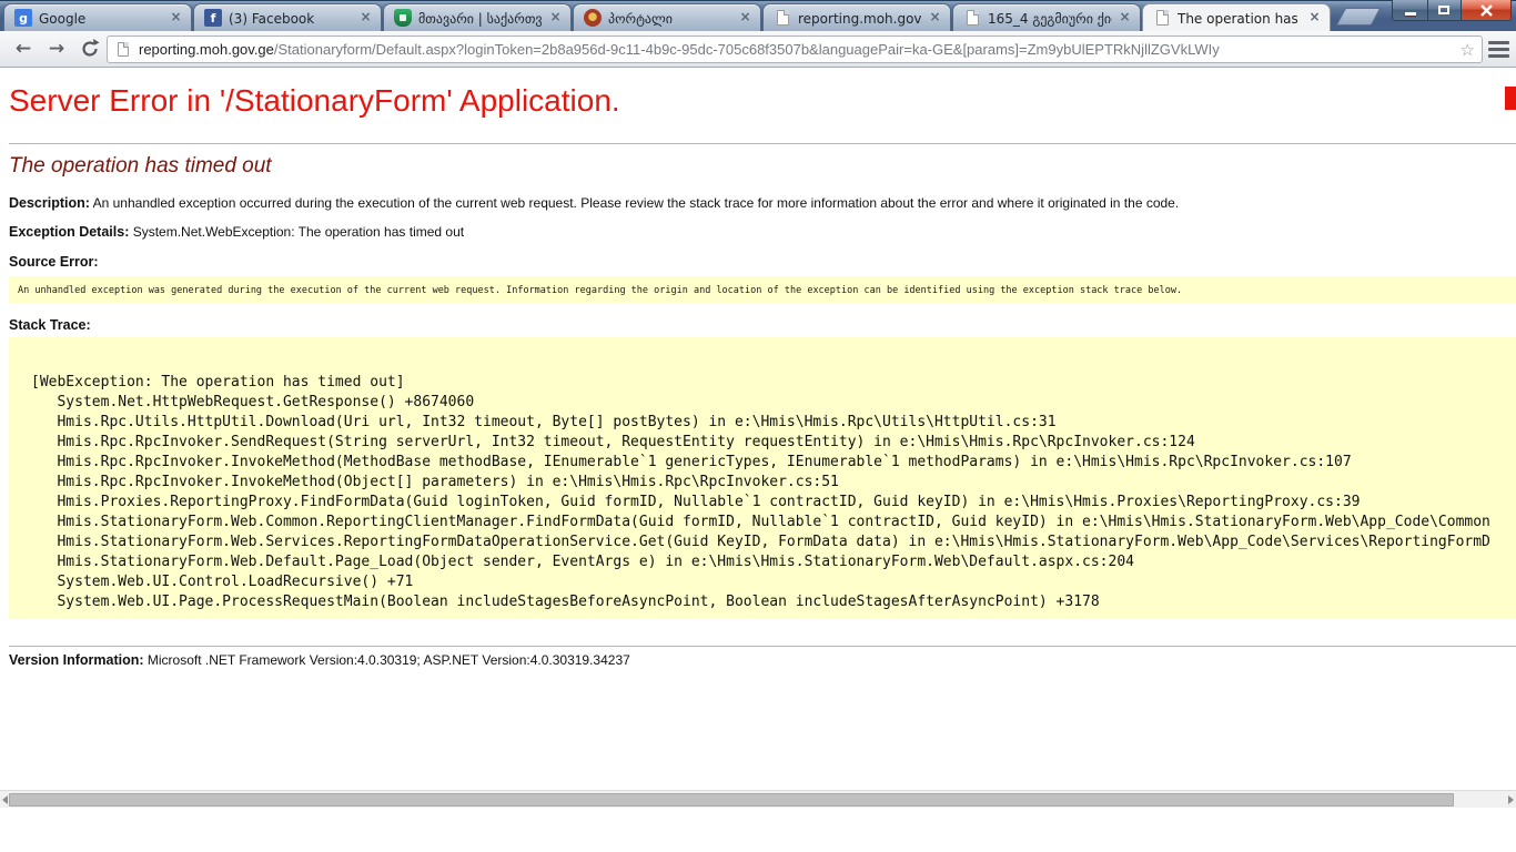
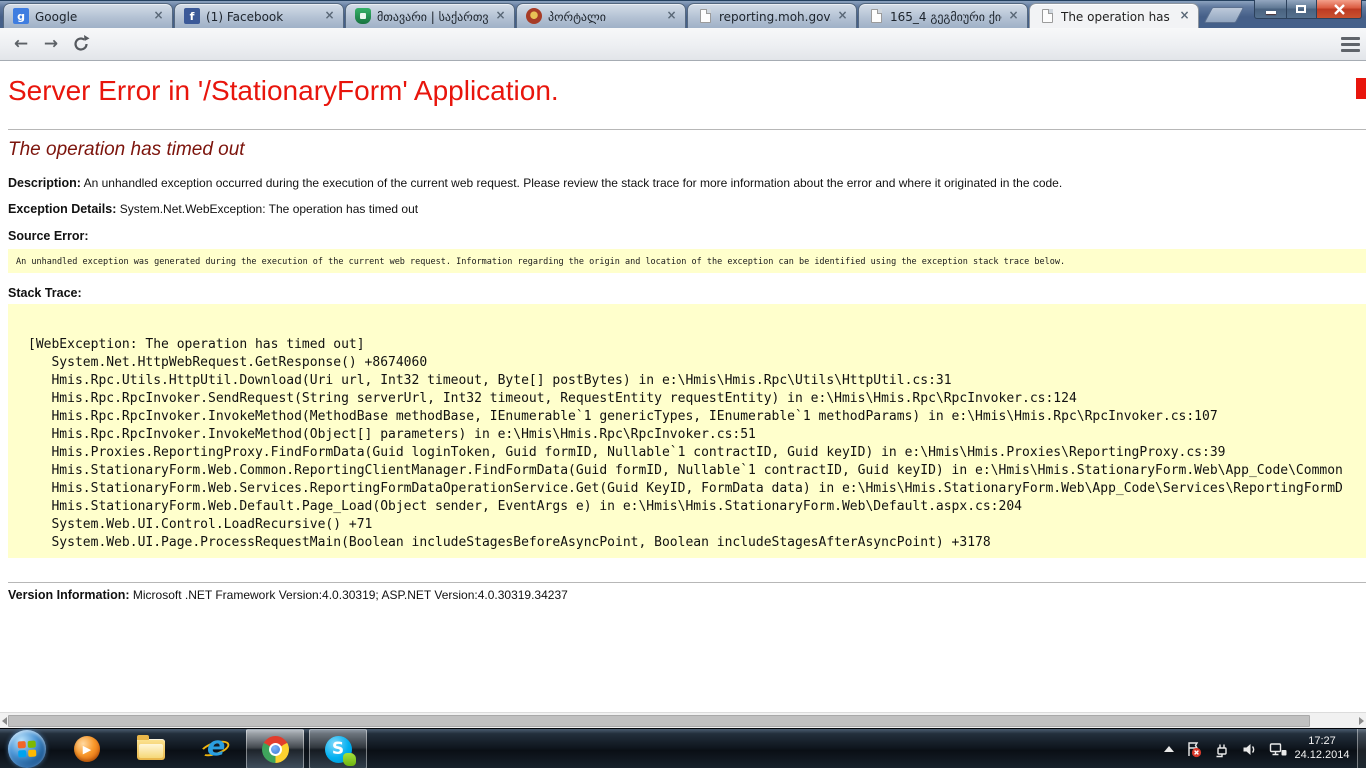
  g
  Google
  ×
  f
- (3) Facebook
+ (1) Facebook
  ×
  მთავარი | საქართვ
  ×
  პორტალი
  ×
  reporting.moh.gov
  ×
  165_4 გეგმიური ქი
  ×
  The operation has
  ×
  ←
  →
- reporting.moh.gov.ge/Stationaryform/Default.aspx?loginToken=2b8a956d-9c11-4b9c-95dc-705c68f3507b&languagePair=ka-GE&[params]=Zm9ybUlEPTRkNjllZGVkLWIy
- ☆
  Server Error in '/StationaryForm' Application.
  The operation has timed out
  Description: An unhandled exception occurred during the execution of the current web request. Please review the stack trace for more information about the error and where it originated in the code.
  Exception Details: System.Net.WebException: The operation has timed out
  Source Error:
  An unhandled exception was generated during the execution of the current web request. Information regarding the origin and location of the exception can be identified using the exception stack trace below.
  Stack Trace:
  [WebException: The operation has timed out]
  System.Net.HttpWebRequest.GetResponse() +8674060
  Hmis.Rpc.Utils.HttpUtil.Download(Uri url, Int32 timeout, Byte[] postBytes) in e:\Hmis\Hmis.Rpc\Utils\HttpUtil.cs:31
  Hmis.Rpc.RpcInvoker.SendRequest(String serverUrl, Int32 timeout, RequestEntity requestEntity) in e:\Hmis\Hmis.Rpc\RpcInvoker.cs:124
  Hmis.Rpc.RpcInvoker.InvokeMethod(MethodBase methodBase, IEnumerable`1 genericTypes, IEnumerable`1 methodParams) in e:\Hmis\Hmis.Rpc\RpcInvoker.cs:107
  Hmis.Rpc.RpcInvoker.InvokeMethod(Object[] parameters) in e:\Hmis\Hmis.Rpc\RpcInvoker.cs:51
  Hmis.Proxies.ReportingProxy.FindFormData(Guid loginToken, Guid formID, Nullable`1 contractID, Guid keyID) in e:\Hmis\Hmis.Proxies\ReportingProxy.cs:39
  Hmis.StationaryForm.Web.Common.ReportingClientManager.FindFormData(Guid formID, Nullable`1 contractID, Guid keyID) in e:\Hmis\Hmis.StationaryForm.Web\App_Code\Common
  Hmis.StationaryForm.Web.Services.ReportingFormDataOperationService.Get(Guid KeyID, FormData data) in e:\Hmis\Hmis.StationaryForm.Web\App_Code\Services\ReportingFormD
  Hmis.StationaryForm.Web.Default.Page_Load(Object sender, EventArgs e) in e:\Hmis\Hmis.StationaryForm.Web\Default.aspx.cs:204
  System.Web.UI.Control.LoadRecursive() +71
  System.Web.UI.Page.ProcessRequestMain(Boolean includeStagesBeforeAsyncPoint, Boolean includeStagesAfterAsyncPoint) +3178
  Version Information: Microsoft .NET Framework Version:4.0.30319; ASP.NET Version:4.0.30319.34237
+ ▶
+ e
+ S
+ 17:27
+ 24.12.2014
